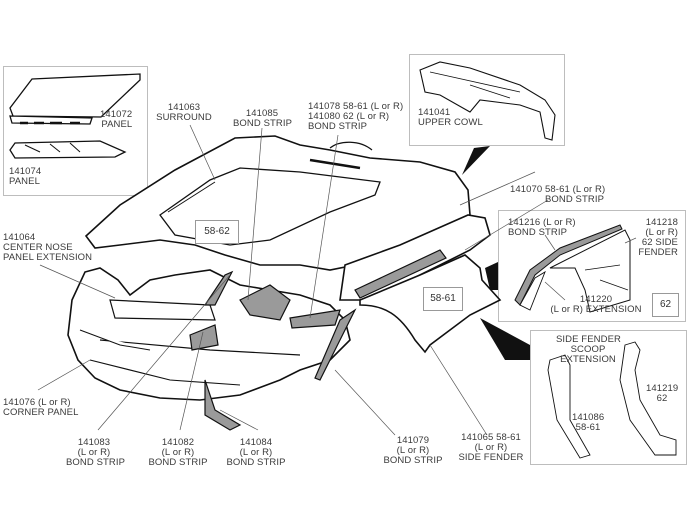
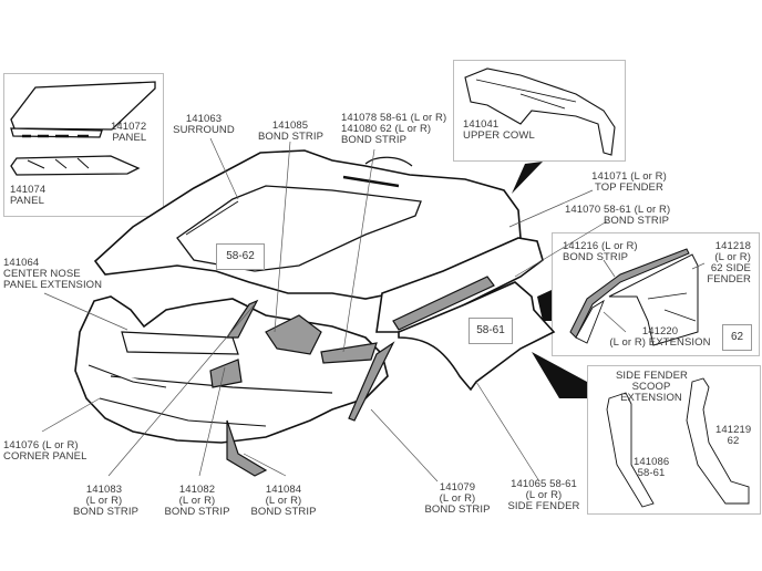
  58-62
  58-61
  62
  141072
  PANEL
  141074
  PANEL
  141063
  SURROUND
  141085
  BOND STRIP
  141078 58-61 (L or R)
  141080 62 (L or R)
  BOND STRIP
  141041
  UPPER COWL
+ 141071 (L or R)
+ TOP FENDER
  141070 58-61 (L or R)
  BOND STRIP
  141064
  CENTER NOSE
  PANEL EXTENSION
  141216 (L or R)
  BOND STRIP
  141218
  (L or R)
  62 SIDE
  FENDER
  141220
  (L or R) EXTENSION
  141076 (L or R)
  CORNER PANEL
  SIDE FENDER
  SCOOP
  EXTENSION
  141219
  62
  141086
  58-61
  141083
  (L or R)
  BOND STRIP
  141082
  (L or R)
  BOND STRIP
  141084
  (L or R)
  BOND STRIP
  141079
  (L or R)
  BOND STRIP
  141065 58-61
  (L or R)
  SIDE FENDER
